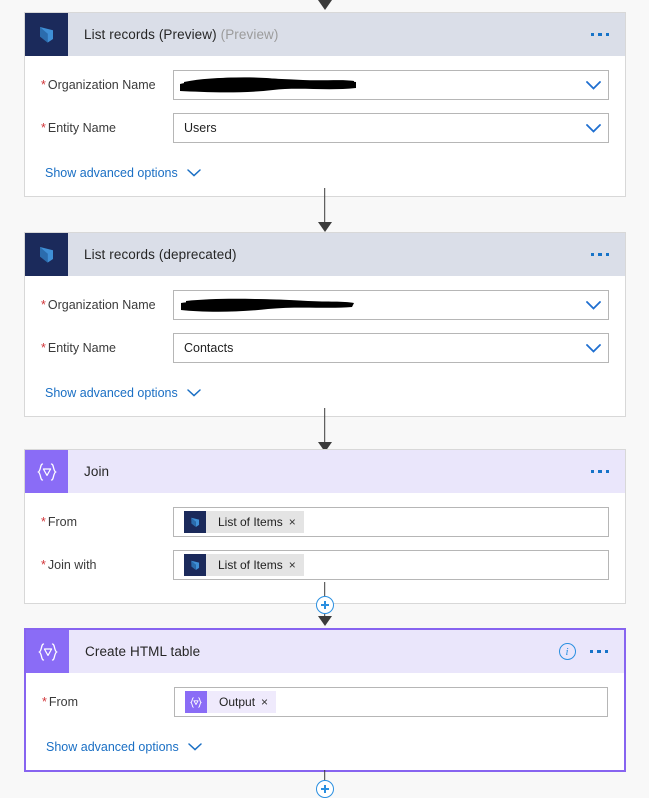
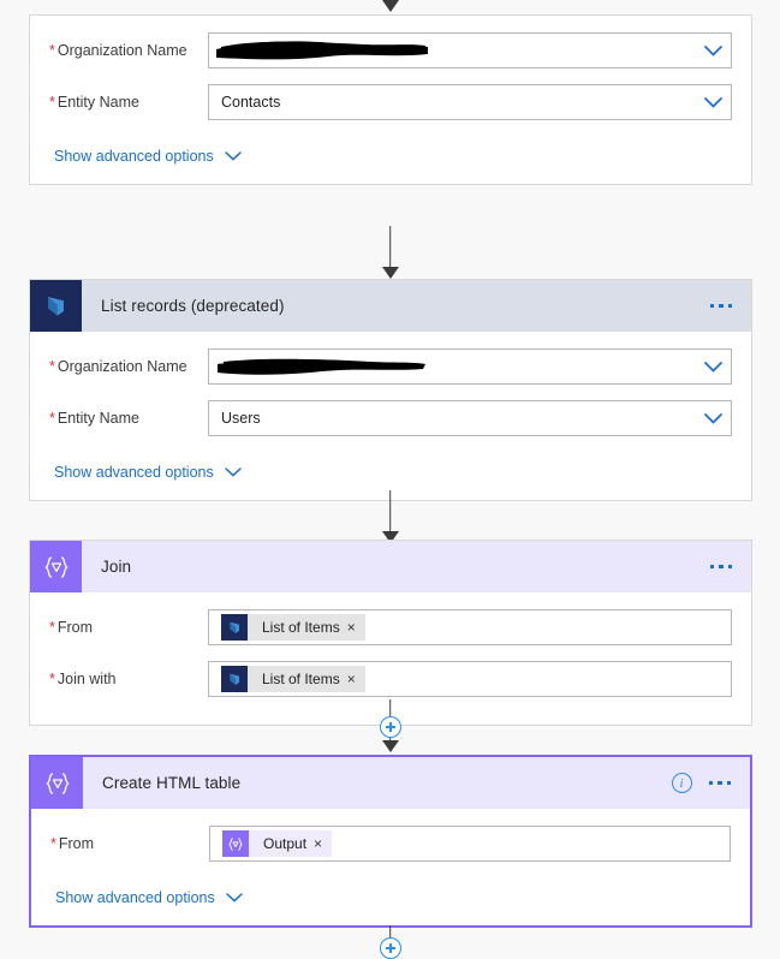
- List records (Preview) (Preview)
  * Organization Name
  * Entity Name
- Users
+ Contacts
  Show advanced options
  List records (deprecated)
  * Organization Name
  * Entity Name
- Contacts
+ Users
  Show advanced options
  Join
  * From
  List of Items
  ×
  * Join with
  List of Items
  ×
  Create HTML table
  i
  * From
  Output
  ×
  Show advanced options
